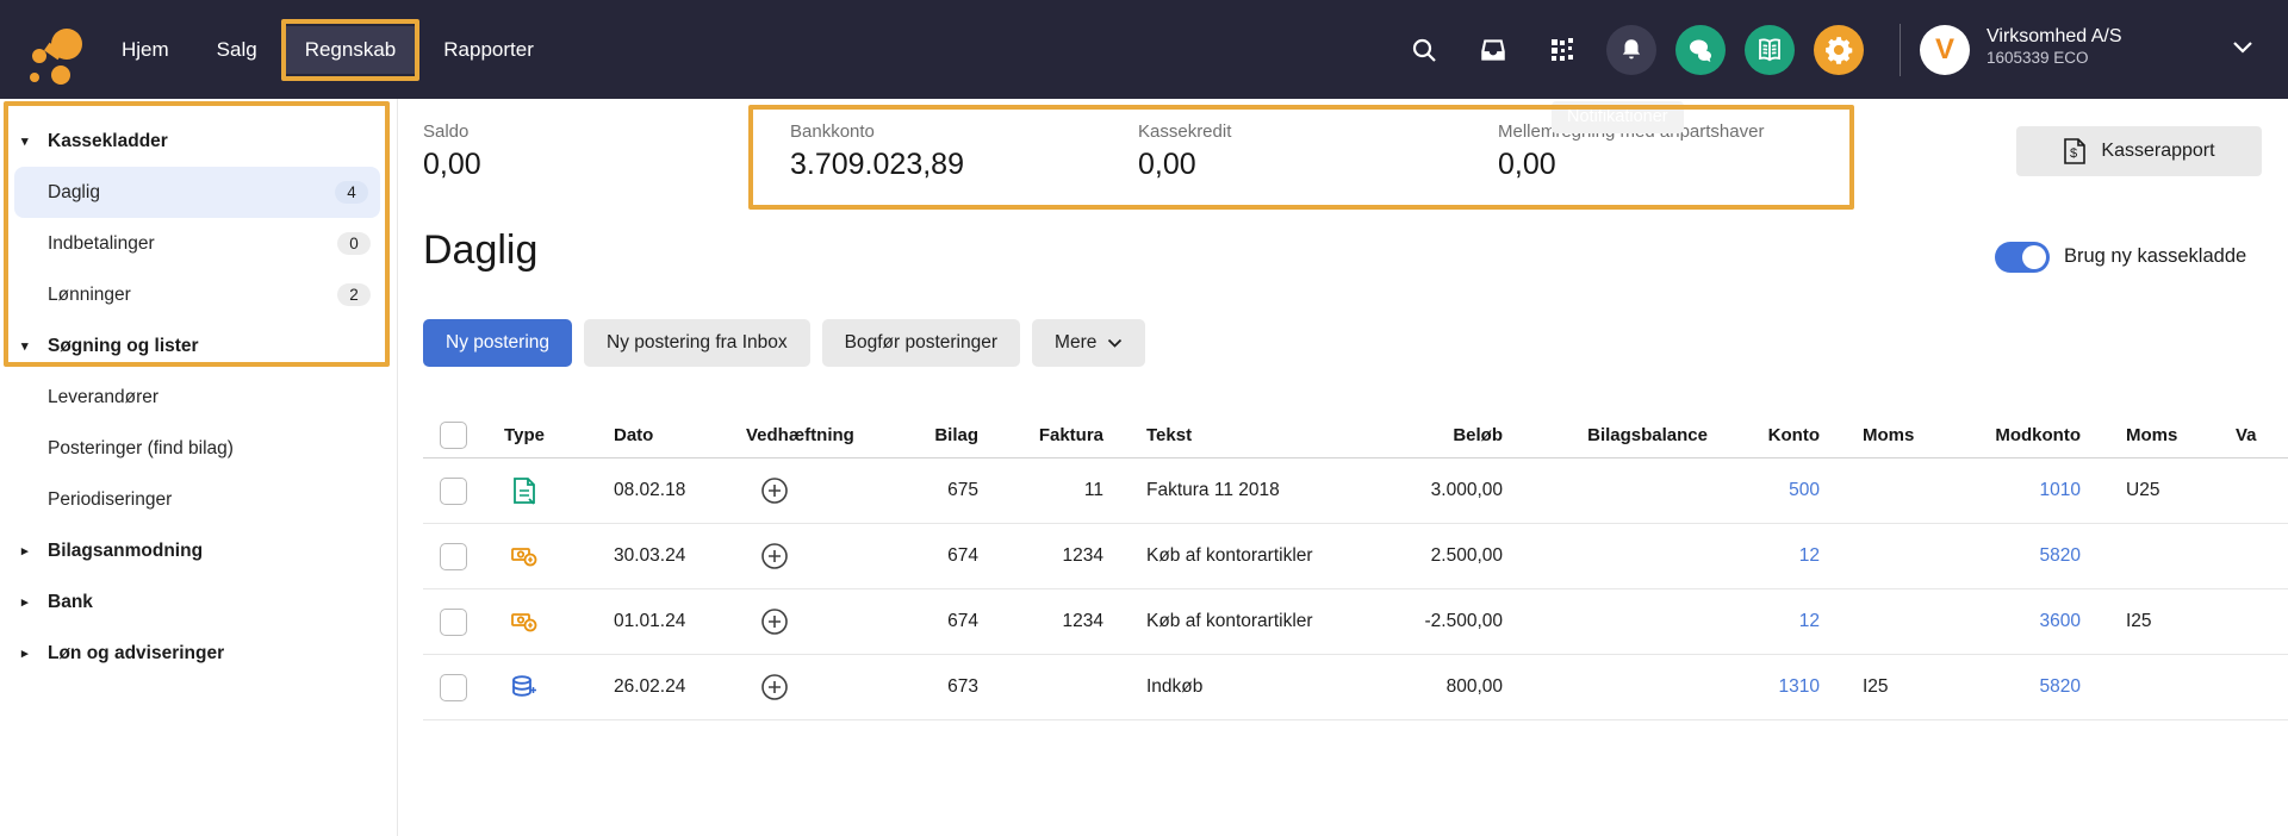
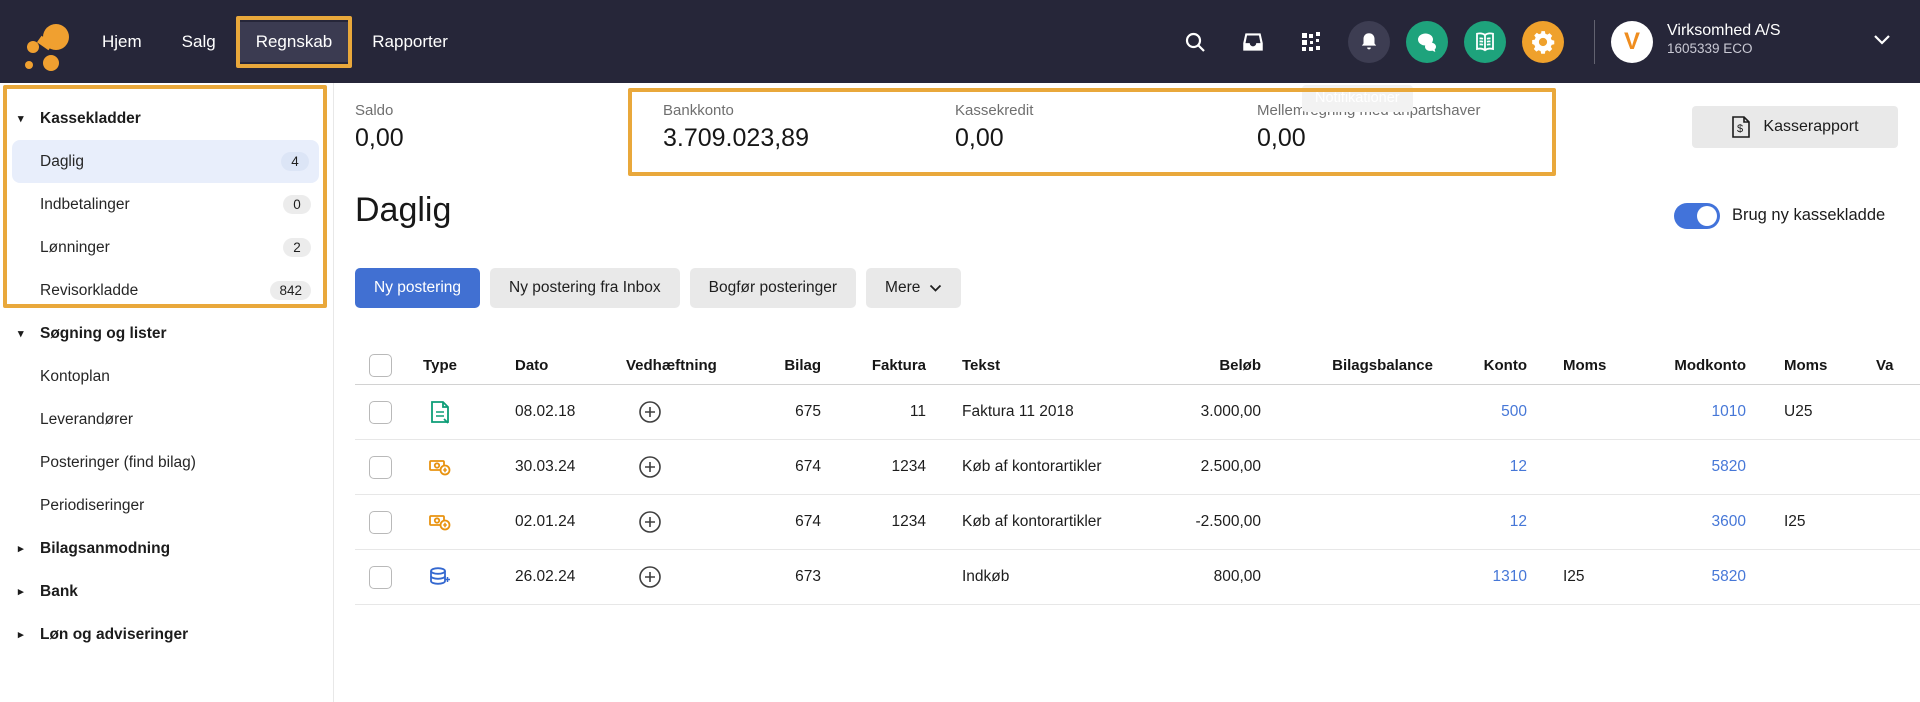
  Hjem
  Salg
  Regnskab
  Rapporter
  V
  Virksomhed A/S
  1605339 ECO
  Notifikationer
  ▾
  Kassekladder
  Daglig
  4
  Indbetalinger
  0
  Lønninger
  2
+ Revisorkladde
+ 842
  ▾
  Søgning og lister
+ Kontoplan
  Leverandører
  Posteringer (find bilag)
  Periodiseringer
  ▸
  Bilagsanmodning
  ▸
  Bank
  ▸
  Løn og adviseringer
  Saldo
  0,00
  Bankkonto
  3.709.023,89
  Kassekredit
  0,00
  0,00
  $
  Kasserapport
  Daglig
  Brug ny kassekladde
  Ny postering
  Ny postering fra Inbox
  Bogfør posteringer
  Mere
  Type
  Dato
  Vedhæftning
  Bilag
  Faktura
  Tekst
  Beløb
  Bilagsbalance
  Konto
  Moms
  Modkonto
  Moms
  Va
  08.02.18
  675
  11
  Faktura 11 2018
  3.000,00
  500
  1010
  U25
  30.03.24
  674
  1234
  Køb af kontorartikler
  2.500,00
  12
  5820
- 01.01.24
+ 02.01.24
  674
  1234
  Køb af kontorartikler
  -2.500,00
  12
  3600
  I25
  26.02.24
  673
  Indkøb
  800,00
  1310
  I25
  5820
